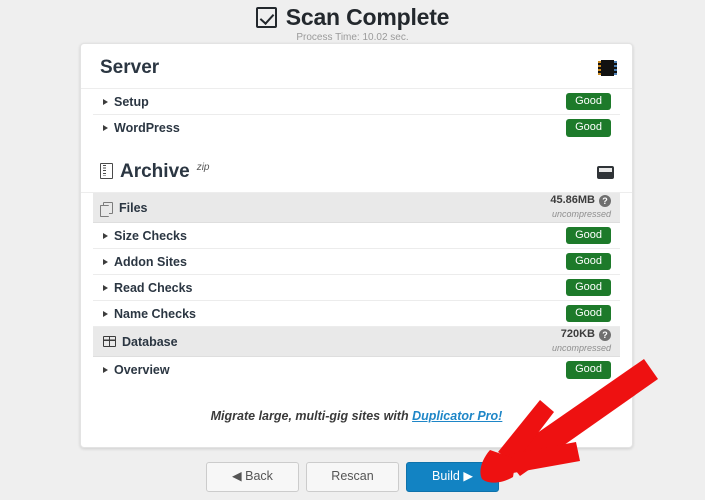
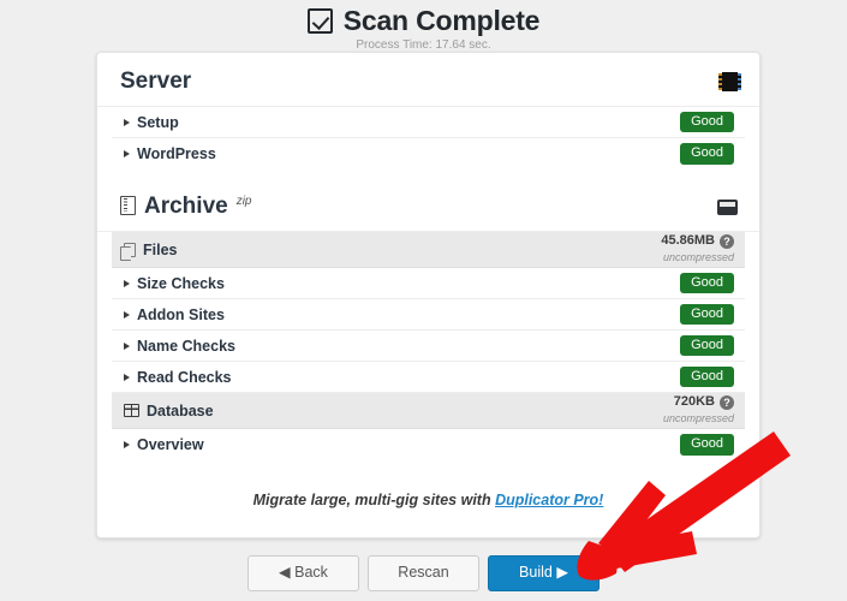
  Scan Complete
- Process Time: 10.02 sec.
+ Process Time: 17.64 sec.
  Server
  Setup
  Good
  WordPress
  Good
  Archive
  zip
  Files
  45.86MB
  ?
  uncompressed
  Size Checks
  Good
  Addon Sites
  Good
- Read Checks
+ Name Checks
  Good
- Name Checks
+ Read Checks
  Good
  Database
  720KB
  ?
  uncompressed
  Overview
  Good
  Migrate large, multi-gig sites with Duplicator Pro!
  ◀ Back
  Rescan
  Build ▶
